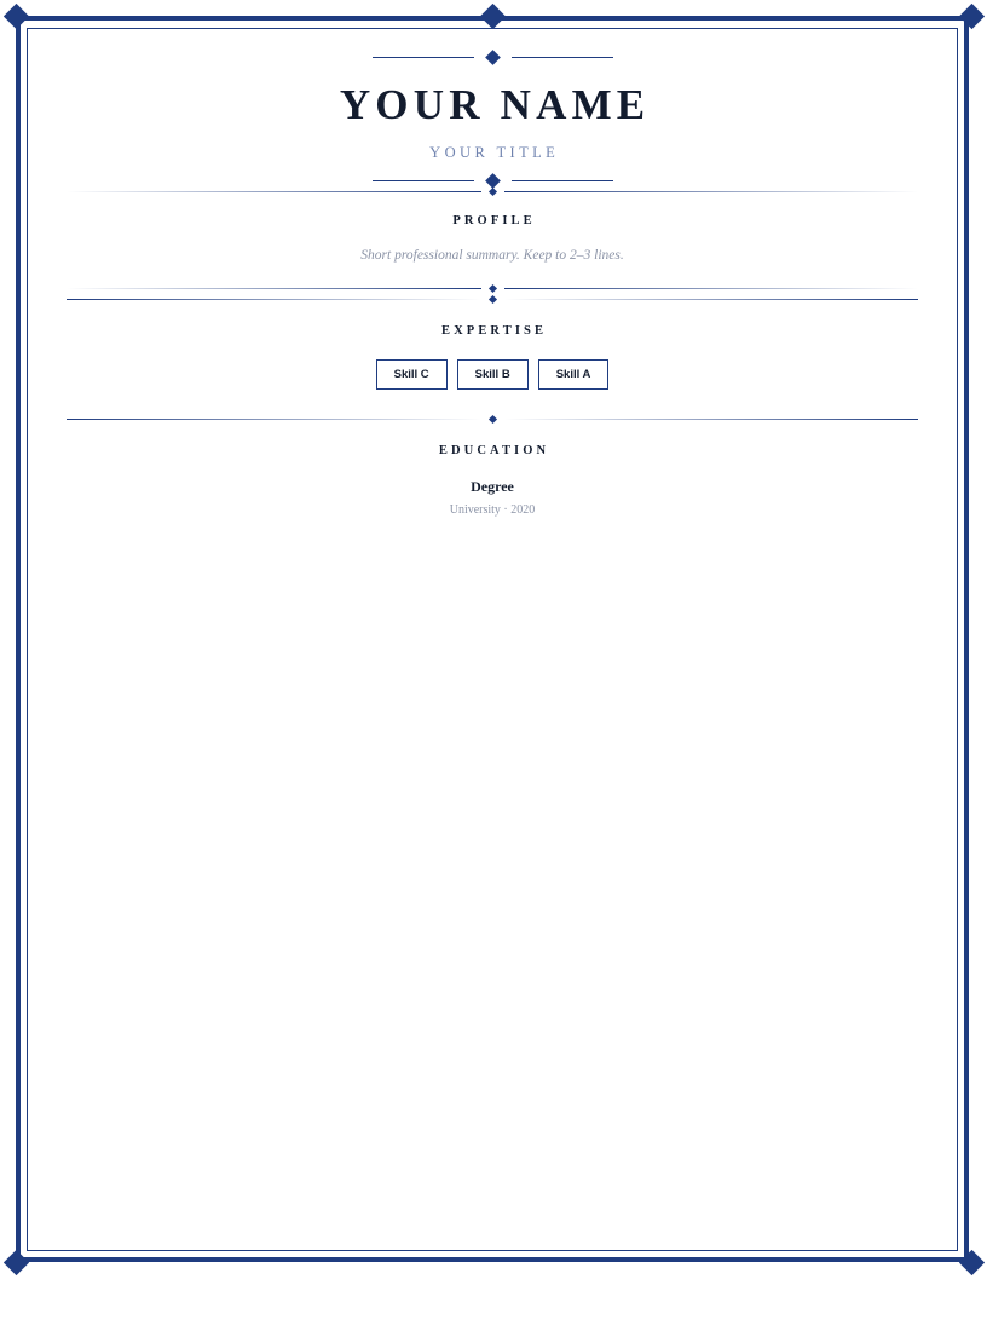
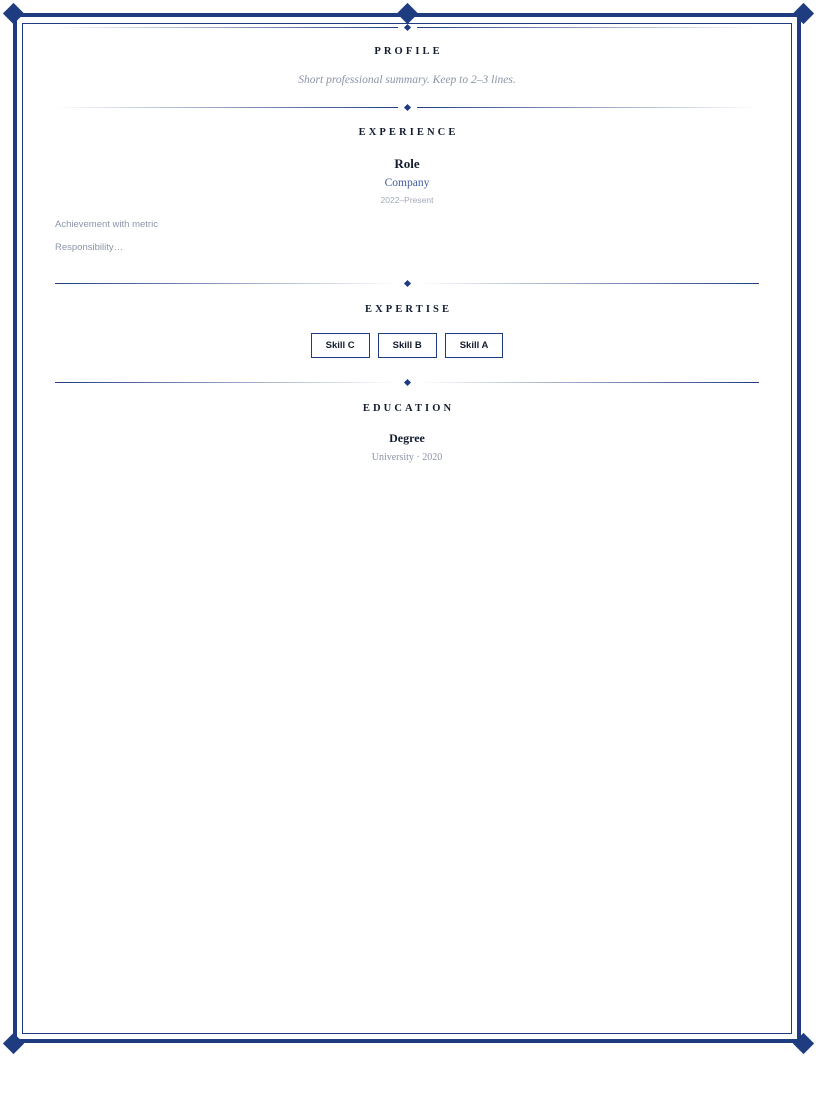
- YOUR NAME
- YOUR TITLE
  PROFILE
  Short professional summary. Keep to 2–3 lines.
+ EXPERIENCE
+ Role
+ Company
+ 2022–Present
+ Achievement with metric
+ Responsibility…
  EXPERTISE
  Skill C
  Skill B
  Skill A
  EDUCATION
  Degree
  University · 2020
